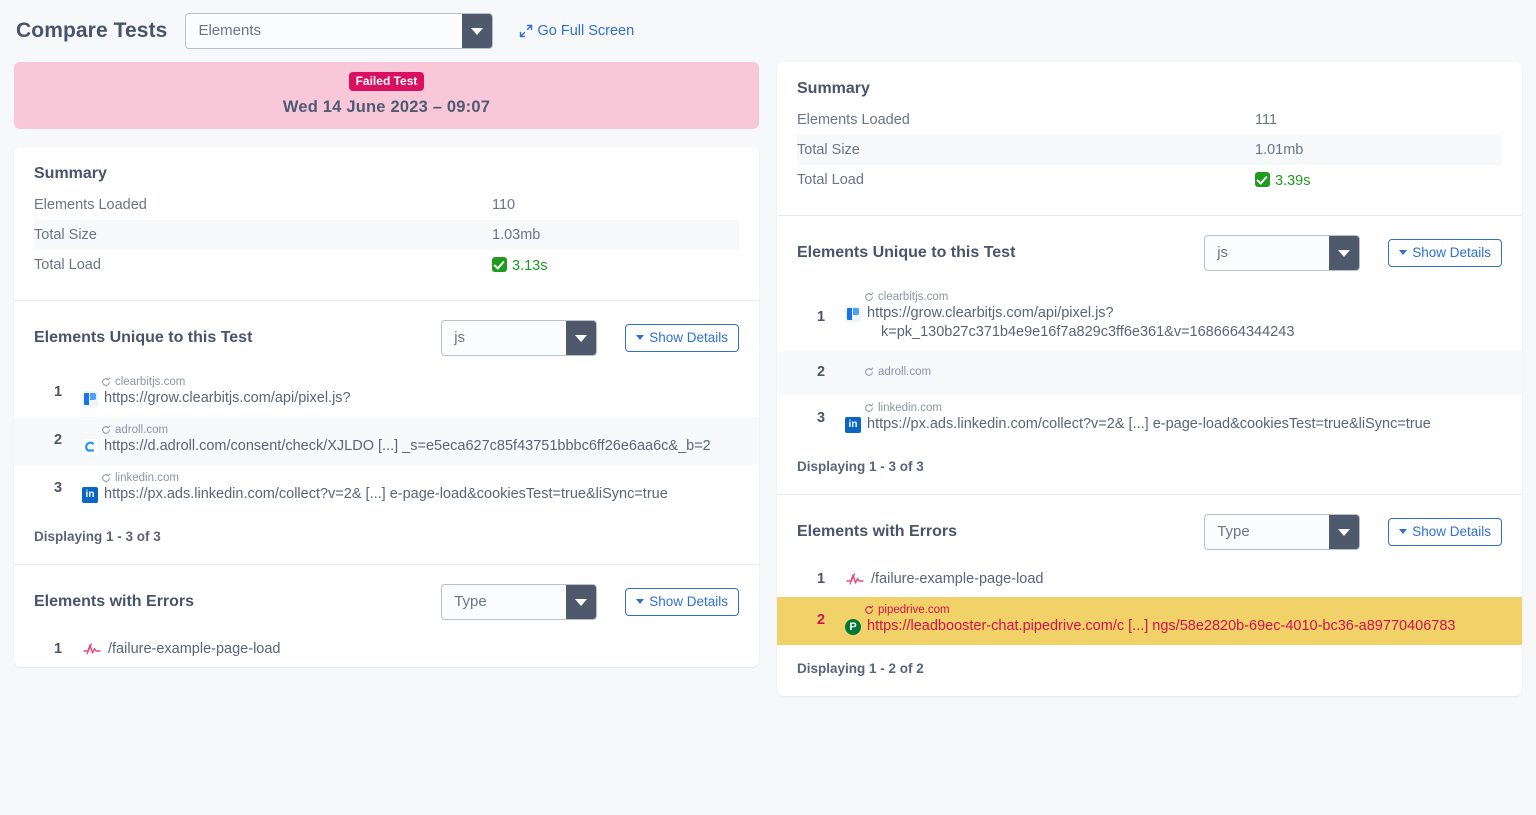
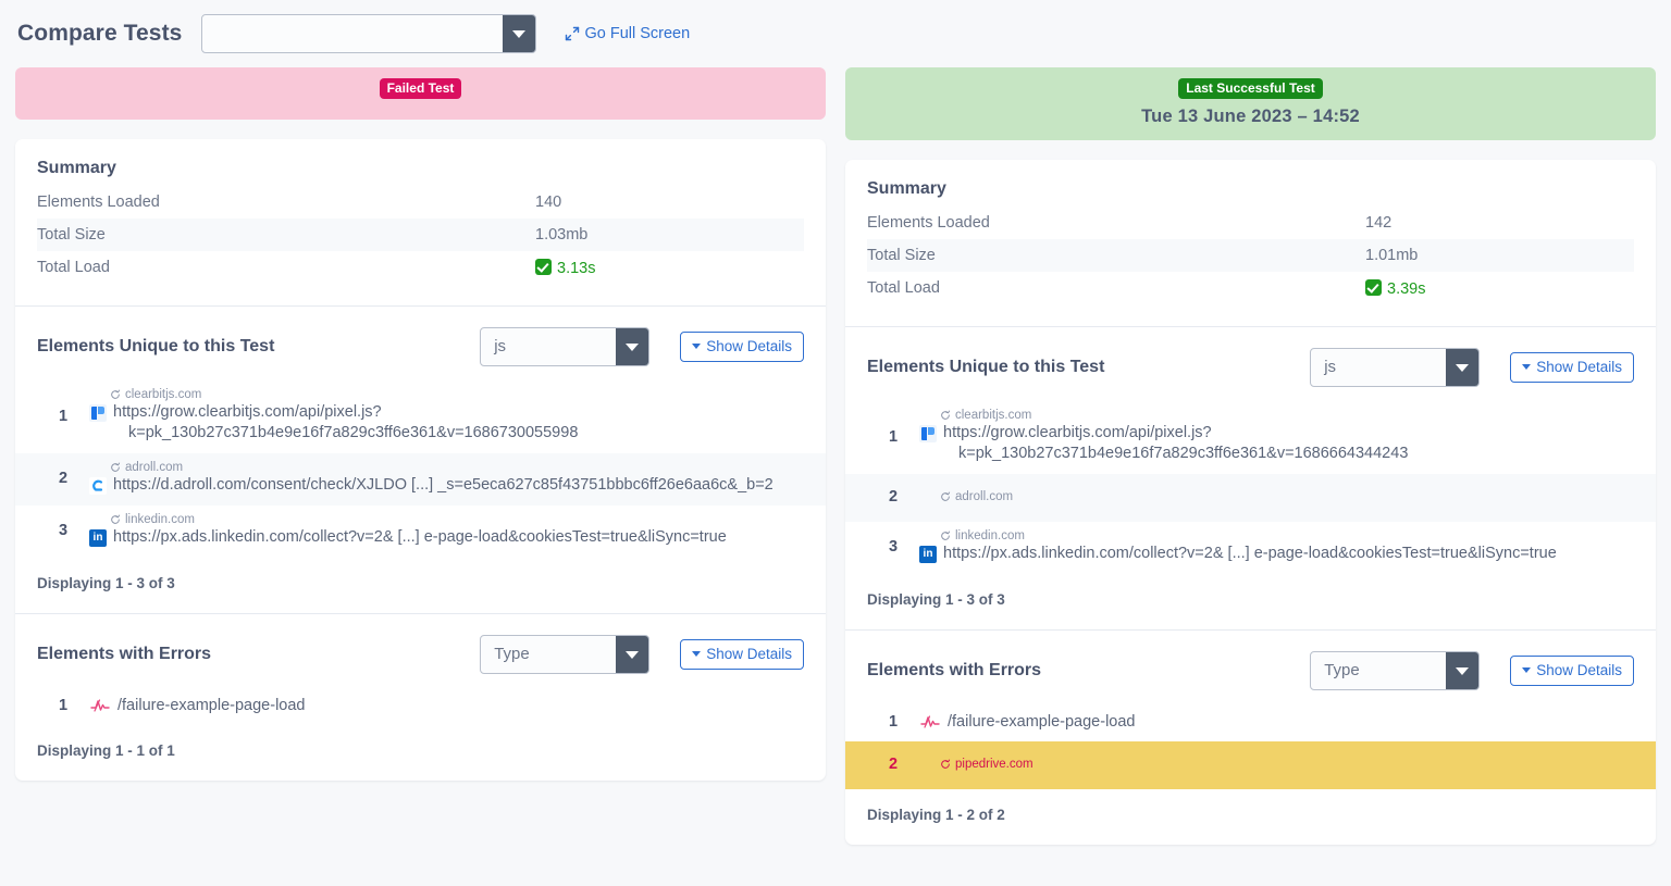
  Compare Tests
- Elements
  Go Full Screen
  Failed Test
- Wed 14 June 2023 – 09:07
  Summary
  Elements Loaded
- 110
+ 140
  Total Size
  1.03mb
  Total Load
  3.13s
  Elements Unique to this Test
  js
  Show Details
  1
  clearbitjs.com
  https://grow.clearbitjs.com/api/pixel.js?
+ k=pk_130b27c371b4e9e16f7a829c3ff6e361&v=1686730055998
  2
  adroll.com
  https://d.adroll.com/consent/check/XJLDO [...] _s=e5eca627c85f43751bbbc6ff26e6aa6c&_b=2
  3
  linkedin.com
  in
  https://px.ads.linkedin.com/collect?v=2& [...] e-page-load&cookiesTest=true&liSync=true
  Displaying 1 - 3 of 3
  Elements with Errors
  Type
  Show Details
  1
  /failure-example-page-load
+ Displaying 1 - 1 of 1
+ Last Successful Test
+ Tue 13 June 2023 – 14:52
  Summary
  Elements Loaded
- 111
+ 142
  Total Size
  1.01mb
  Total Load
  3.39s
  Elements Unique to this Test
  js
  Show Details
  1
  clearbitjs.com
  https://grow.clearbitjs.com/api/pixel.js?
  k=pk_130b27c371b4e9e16f7a829c3ff6e361&v=1686664344243
  2
  adroll.com
  3
  linkedin.com
  in
  https://px.ads.linkedin.com/collect?v=2& [...] e-page-load&cookiesTest=true&liSync=true
  Displaying 1 - 3 of 3
  Elements with Errors
  Type
  Show Details
  1
  /failure-example-page-load
  2
  pipedrive.com
- P
- https://leadbooster-chat.pipedrive.com/c [...] ngs/58e2820b-69ec-4010-bc36-a89770406783
  Displaying 1 - 2 of 2
